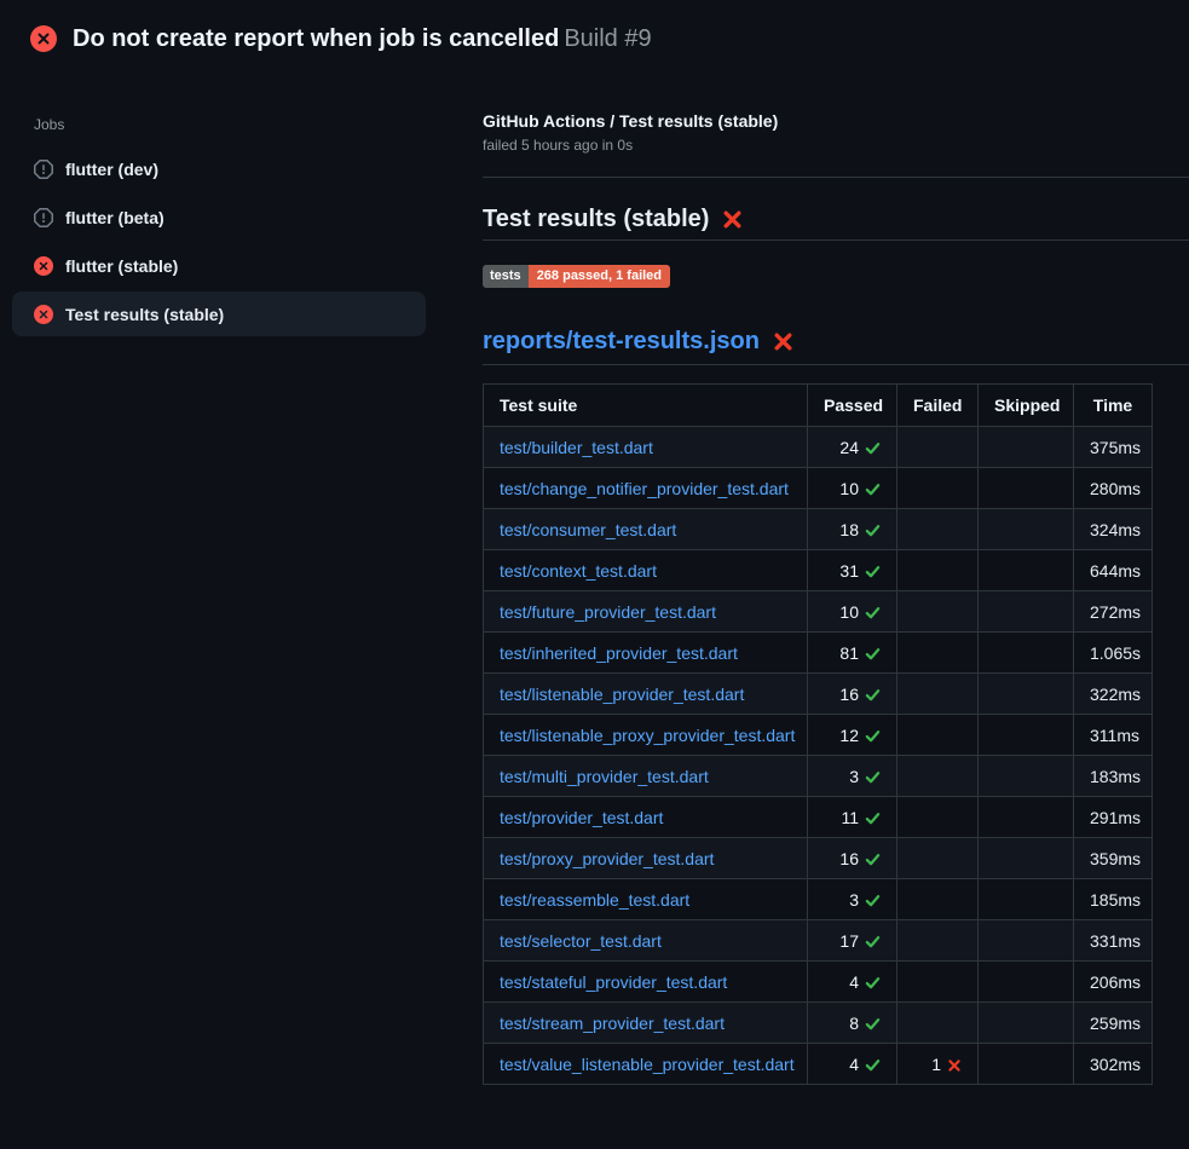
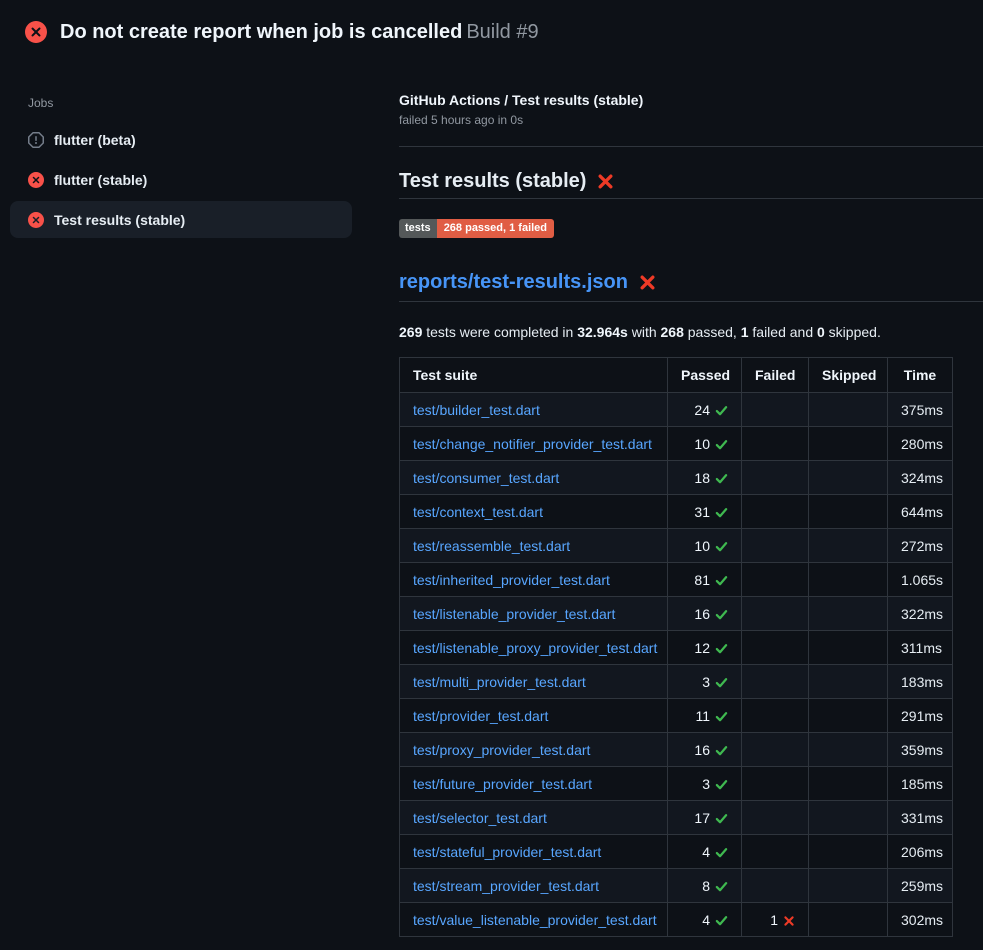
  Do not create report when job is cancelled Build #9
  Jobs
- flutter (dev)
  flutter (beta)
  flutter (stable)
  Test results (stable)
  GitHub Actions / Test results (stable)
  failed 5 hours ago in 0s
  Test results (stable)
  tests
  268 passed, 1 failed
  reports/test-results.json
+ 269 tests were completed in 32.964s with 268 passed, 1 failed and 0 skipped.
  Test suite	Passed	Failed	Skipped	Time
  test/builder_test.dart	24			375ms
  test/change_notifier_provider_test.dart	10			280ms
  test/consumer_test.dart	18			324ms
  test/context_test.dart	31			644ms
- test/future_provider_test.dart	10			272ms
+ test/reassemble_test.dart	10			272ms
  test/inherited_provider_test.dart	81			1.065s
  test/listenable_provider_test.dart	16			322ms
  test/listenable_proxy_provider_test.dart	12			311ms
  test/multi_provider_test.dart	3			183ms
  test/provider_test.dart	11			291ms
  test/proxy_provider_test.dart	16			359ms
- test/reassemble_test.dart	3			185ms
+ test/future_provider_test.dart	3			185ms
  test/selector_test.dart	17			331ms
  test/stateful_provider_test.dart	4			206ms
  test/stream_provider_test.dart	8			259ms
  test/value_listenable_provider_test.dart	4	1		302ms
